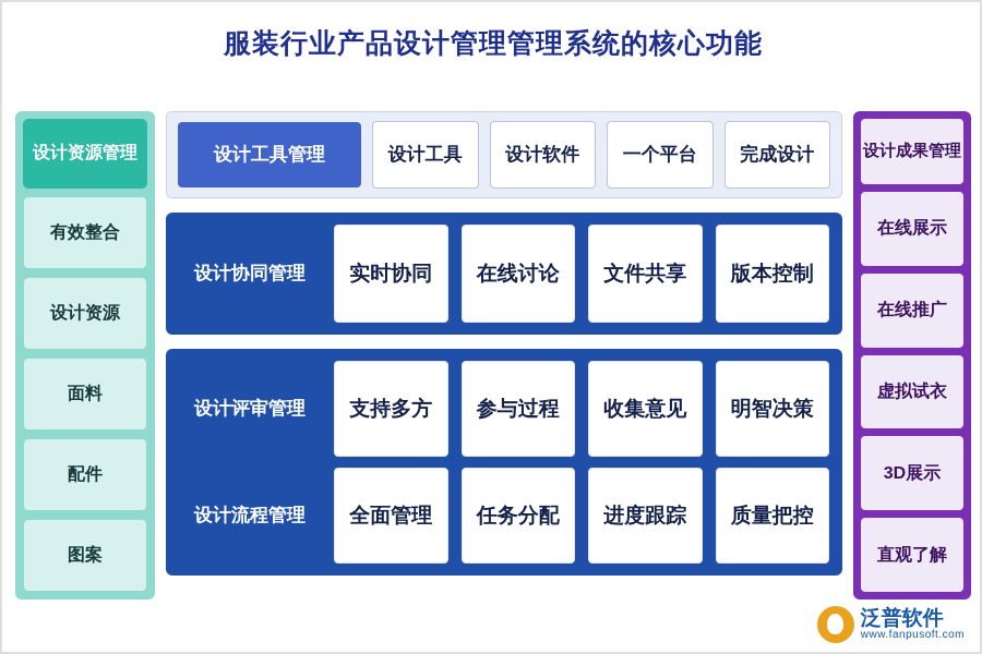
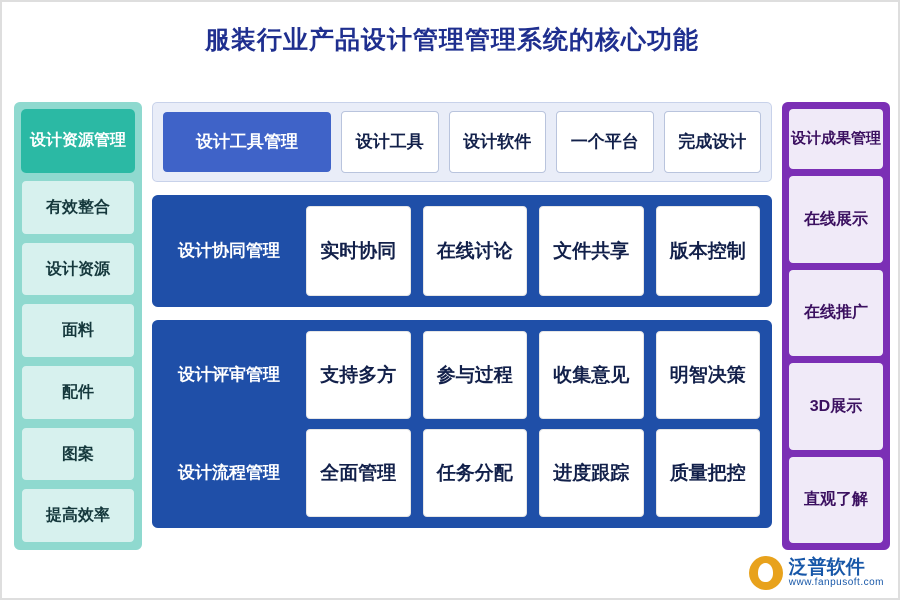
  服装行业产品设计管理管理系统的核心功能
  设计资源管理
  有效整合
  设计资源
  面料
  配件
  图案
+ 提高效率
  设计工具管理
  设计工具
  设计软件
  一个平台
  完成设计
  设计协同管理
  实时协同
  在线讨论
  文件共享
  版本控制
  设计评审管理
  支持多方
  参与过程
  收集意见
  明智决策
  设计流程管理
  全面管理
  任务分配
  进度跟踪
  质量把控
  设计成果管理
  在线展示
  在线推广
- 虚拟试衣
  3D展示
  直观了解
  泛普软件
  www.fanpusoft.com
